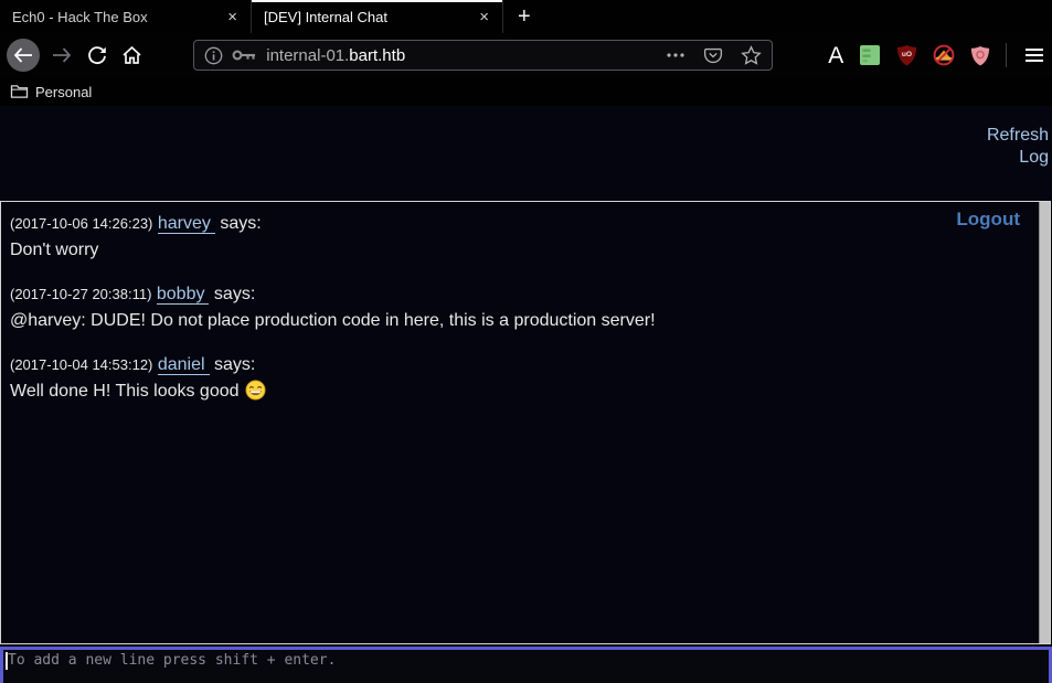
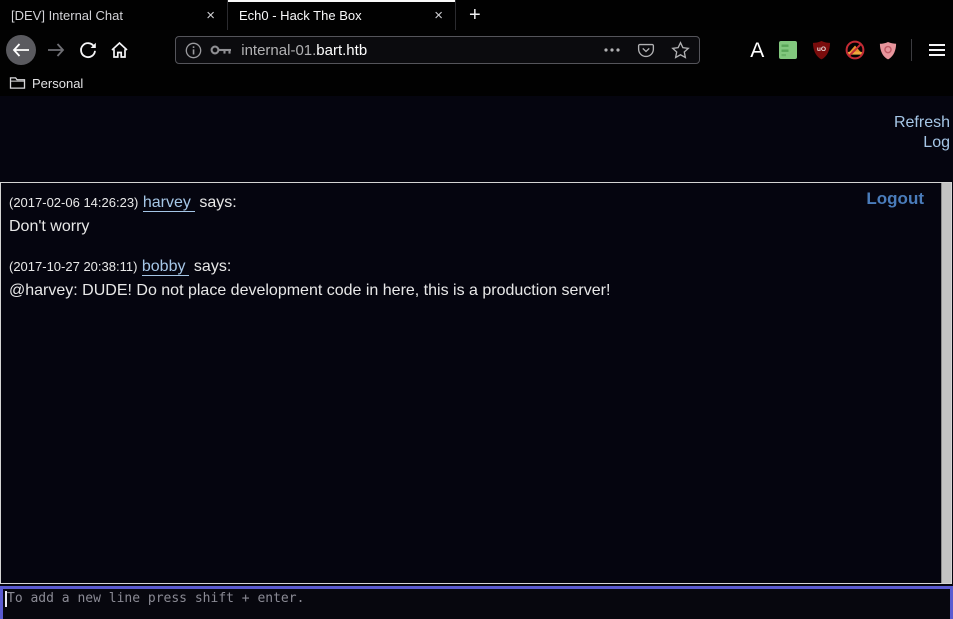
- Ech0 - Hack The Box
+ [DEV] Internal Chat
  ×
- [DEV] Internal Chat
+ Ech0 - Hack The Box
  ×
  +
  internal-01.bart.htb
  A
  Personal
  Refresh
  Log
  Logout
- (2017-10-06 14:26:23) harvey says:
+ (2017-02-06 14:26:23) harvey says:
  Don't worry
  (2017-10-27 20:38:11) bobby says:
- @harvey: DUDE! Do not place production code in here, this is a production server!
+ @harvey: DUDE! Do not place development code in here, this is a production server!
- (2017-10-04 14:53:12) daniel says:
- Well done H! This looks good
  To add a new line press shift + enter.
